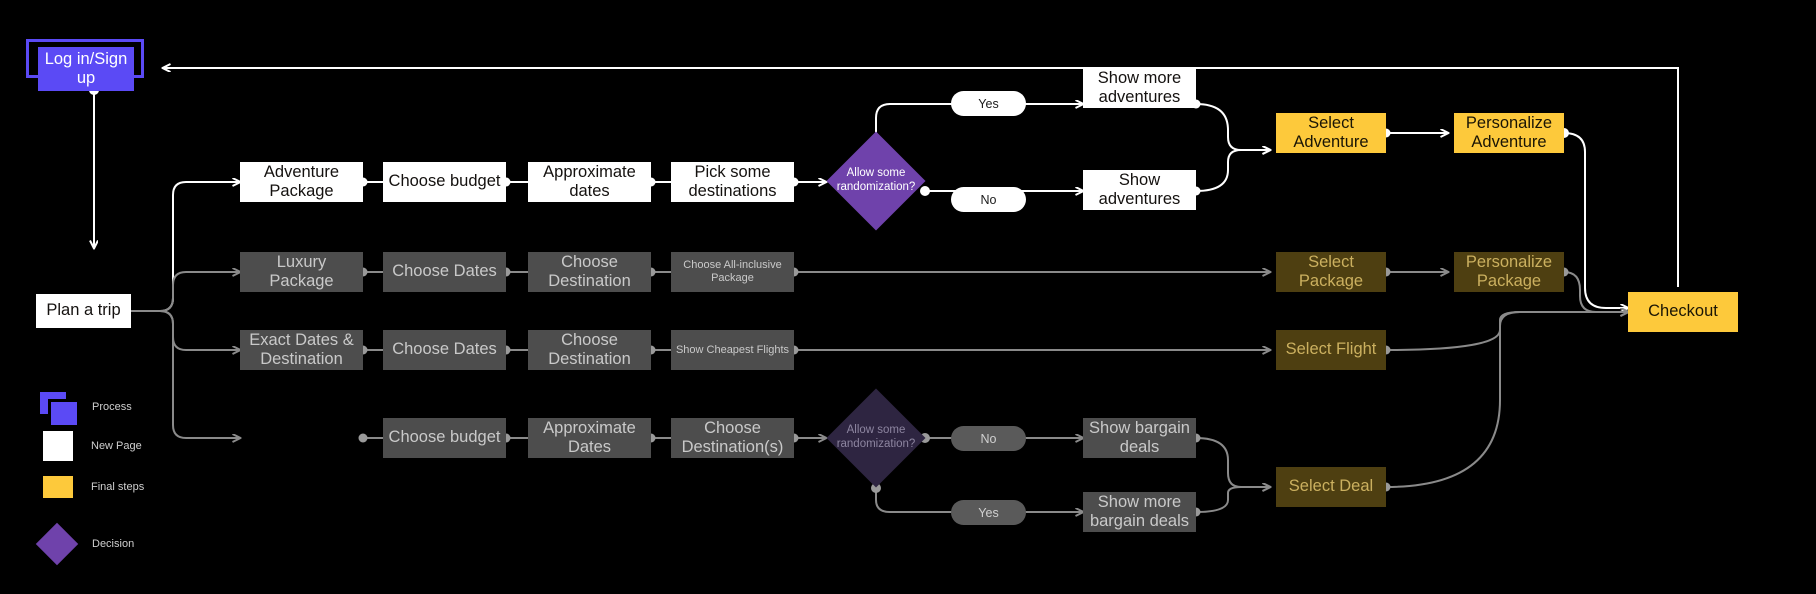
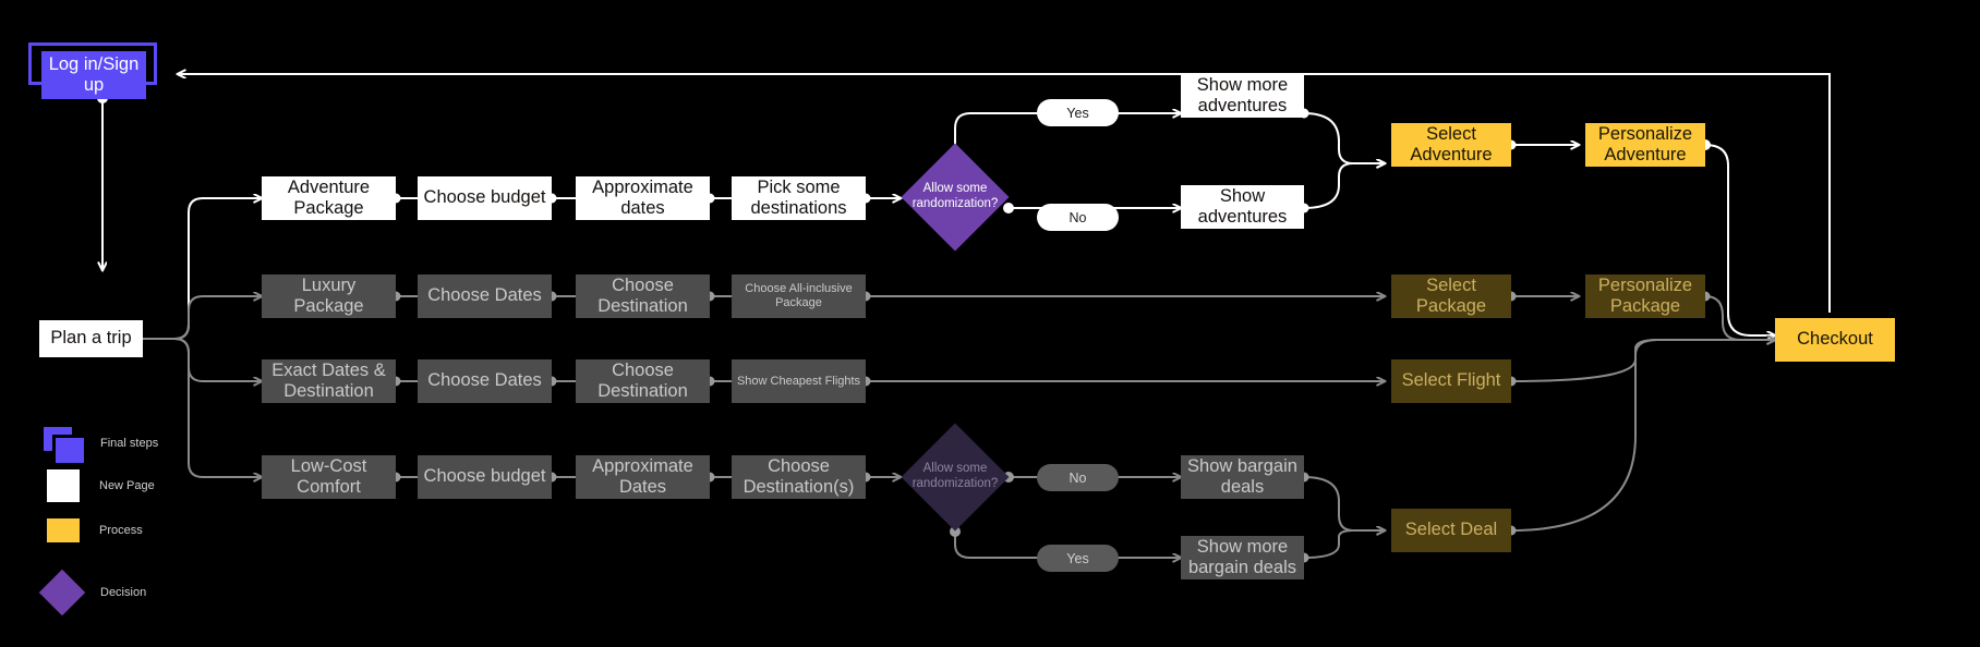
  Log in/Sign up
  Plan a trip
  Adventure Package
  Choose budget
  Approximate dates
  Pick some destinations
  Allow some randomization?
  Yes
  No
  Show more adventures
  Show adventures
  Select Adventure
  Personalize Adventure
  Luxury Package
  Choose Dates
  Choose Destination
  Choose All-inclusive Package
  Select Package
  Personalize Package
  Exact Dates & Destination
  Choose Dates
  Choose Destination
  Show Cheapest Flights
  Select Flight
+ Low-Cost Comfort
  Choose budget
  Approximate Dates
  Choose Destination(s)
  Allow some randomization?
  No
  Yes
  Show bargain deals
  Show more bargain deals
  Select Deal
  Checkout
- Process
+ Final steps
  New Page
- Final steps
+ Process
  Decision
